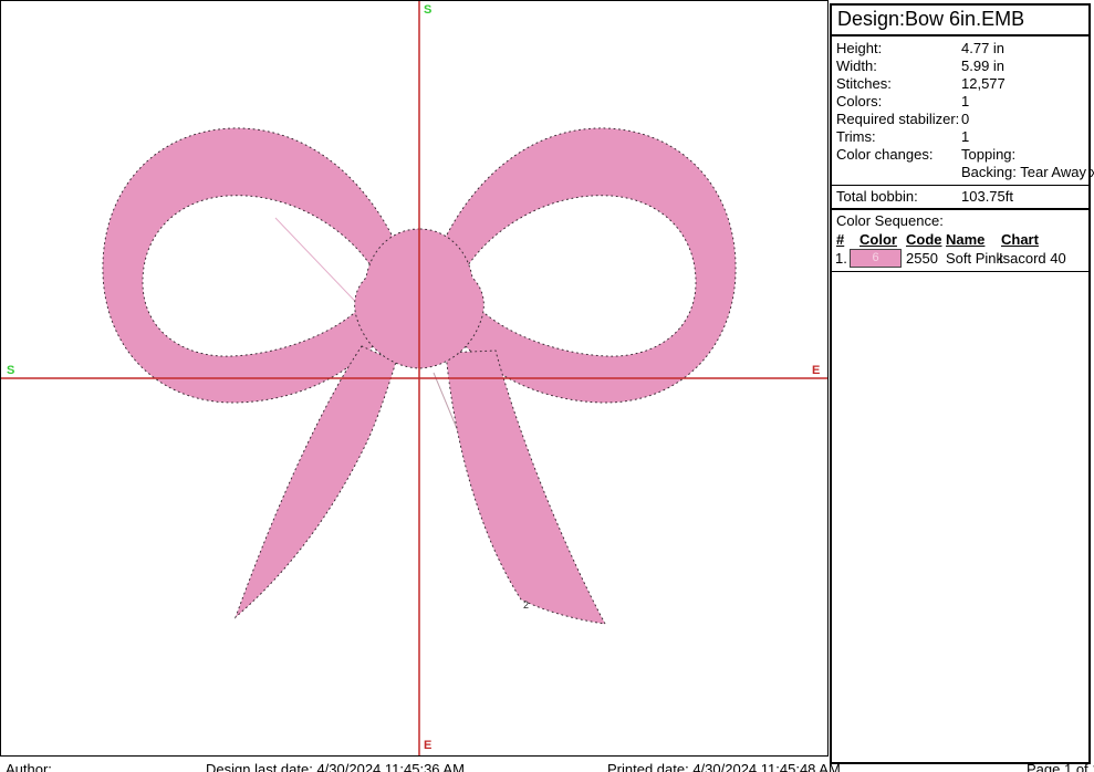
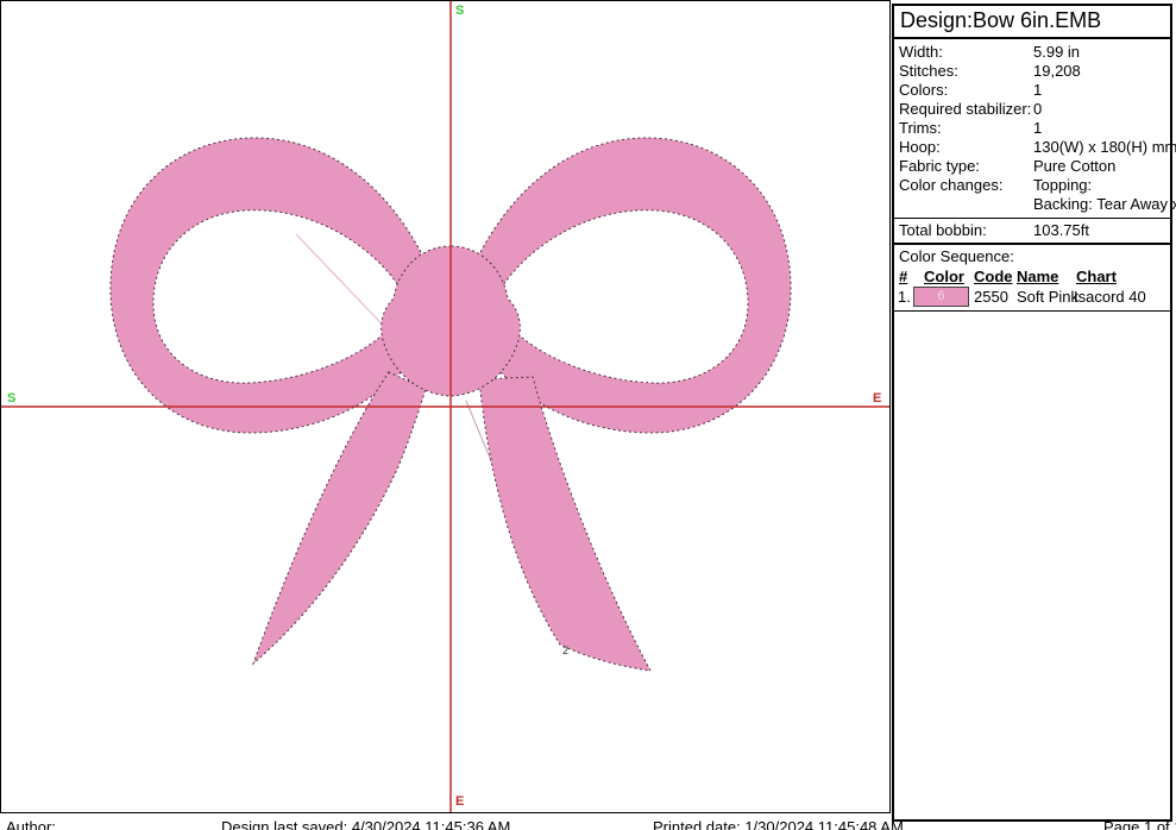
  2
  S
  S
  E
  E
  Design:Bow 6in.EMB
- Height:
- 4.77 in
  Width:
  5.99 in
  Stitches:
- 12,577
+ 19,208
  Colors:
  1
  Required stabilizer:
  0
  Trims:
  1
+ Hoop:
+ 130(W) x 180(H) mm
+ Fabric type:
+ Pure Cotton
  Color changes:
  Topping:
  Backing: Tear Away
  Total bobbin:
  103.75ft
  Color Sequence:
  #
  Color
  Code
  Name
  Chart
  1.
  6
  2550
  Soft Pink
  Isacord 40
  Author:
- Design last date: 4/30/2024 11:45:36 AM
+ Design last saved: 4/30/2024 11:45:36 AM
- Printed date: 4/30/2024 11:45:48 AM
+ Printed date: 1/30/2024 11:45:48 AM
  Page 1 of
